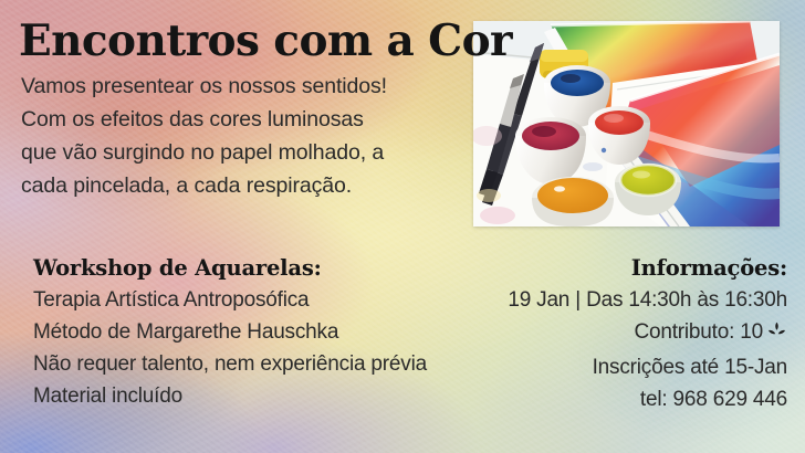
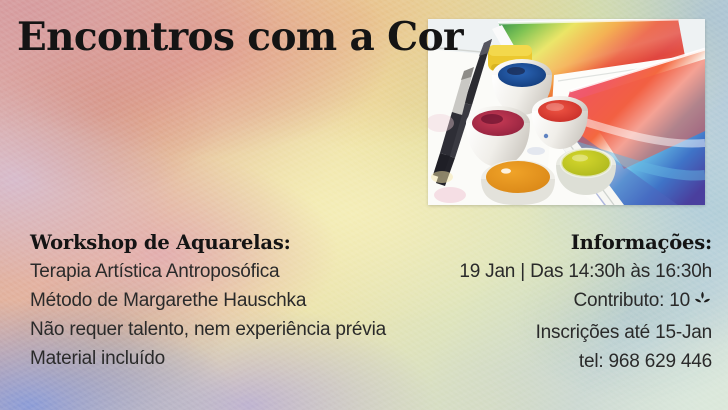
  Encontros com a Cor
- Vamos presentear os nossos sentidos!
- Com os efeitos das cores luminosas
- que vão surgindo no papel molhado, a
- cada pincelada, a cada respiração.
  Workshop de Aquarelas:
  Terapia Artística Antroposófica
  Método de Margarethe Hauschka
  Não requer talento, nem experiência prévia
  Material incluído
  Informações:
  19 Jan | Das 14:30h às 16:30h
  Contributo: 10
  Inscrições até 15-Jan
  tel: 968 629 446
